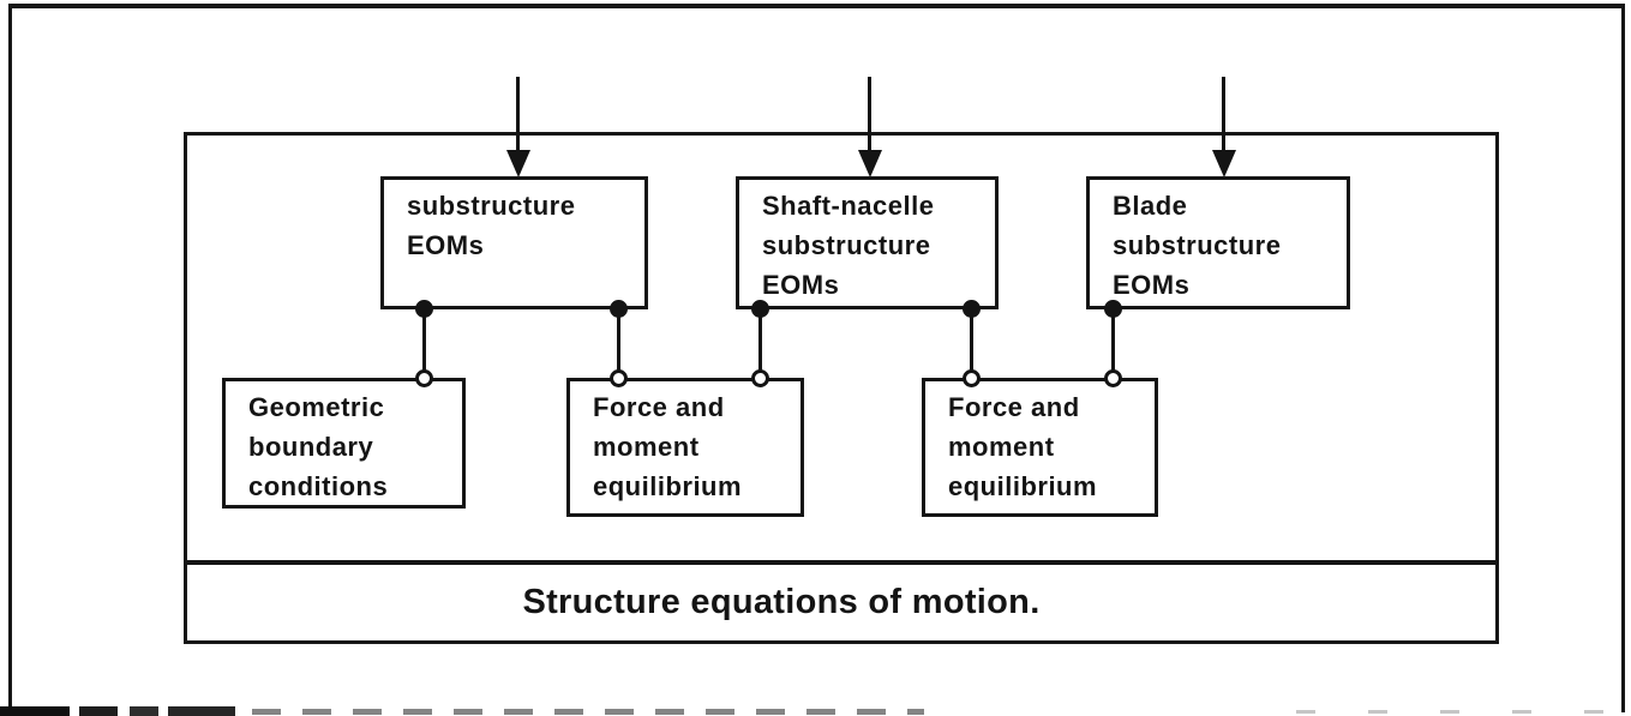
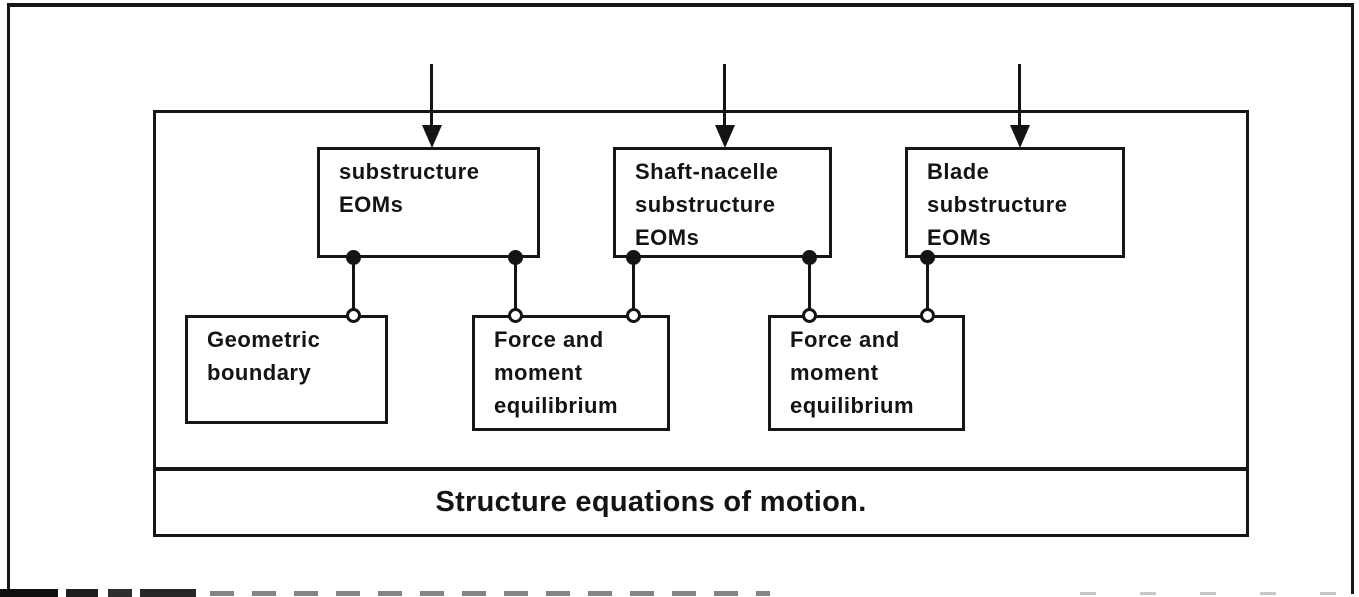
  Structure equations of motion.
  substructure
  EOMs
  Shaft-nacelle
  substructure
  EOMs
  Blade
  substructure
  EOMs
  Geometric
  boundary
- conditions
  Force and
  moment
  equilibrium
  Force and
  moment
  equilibrium
